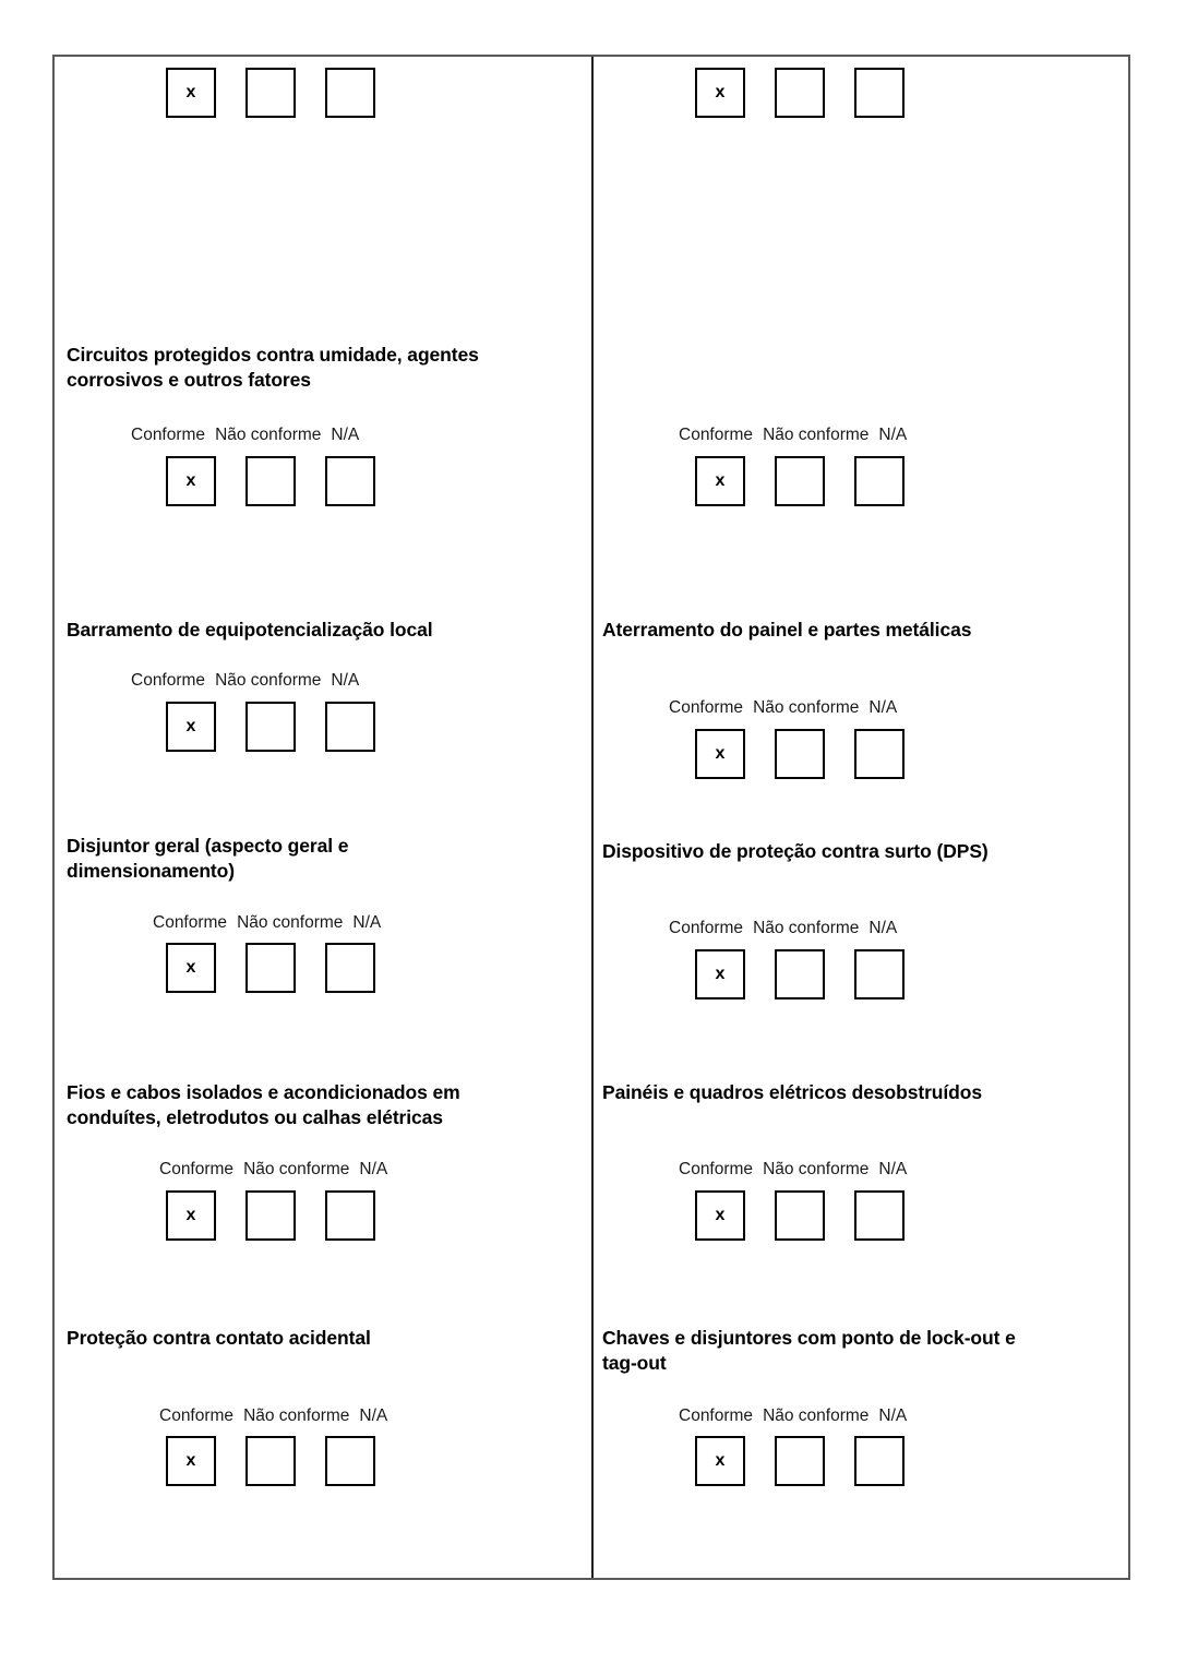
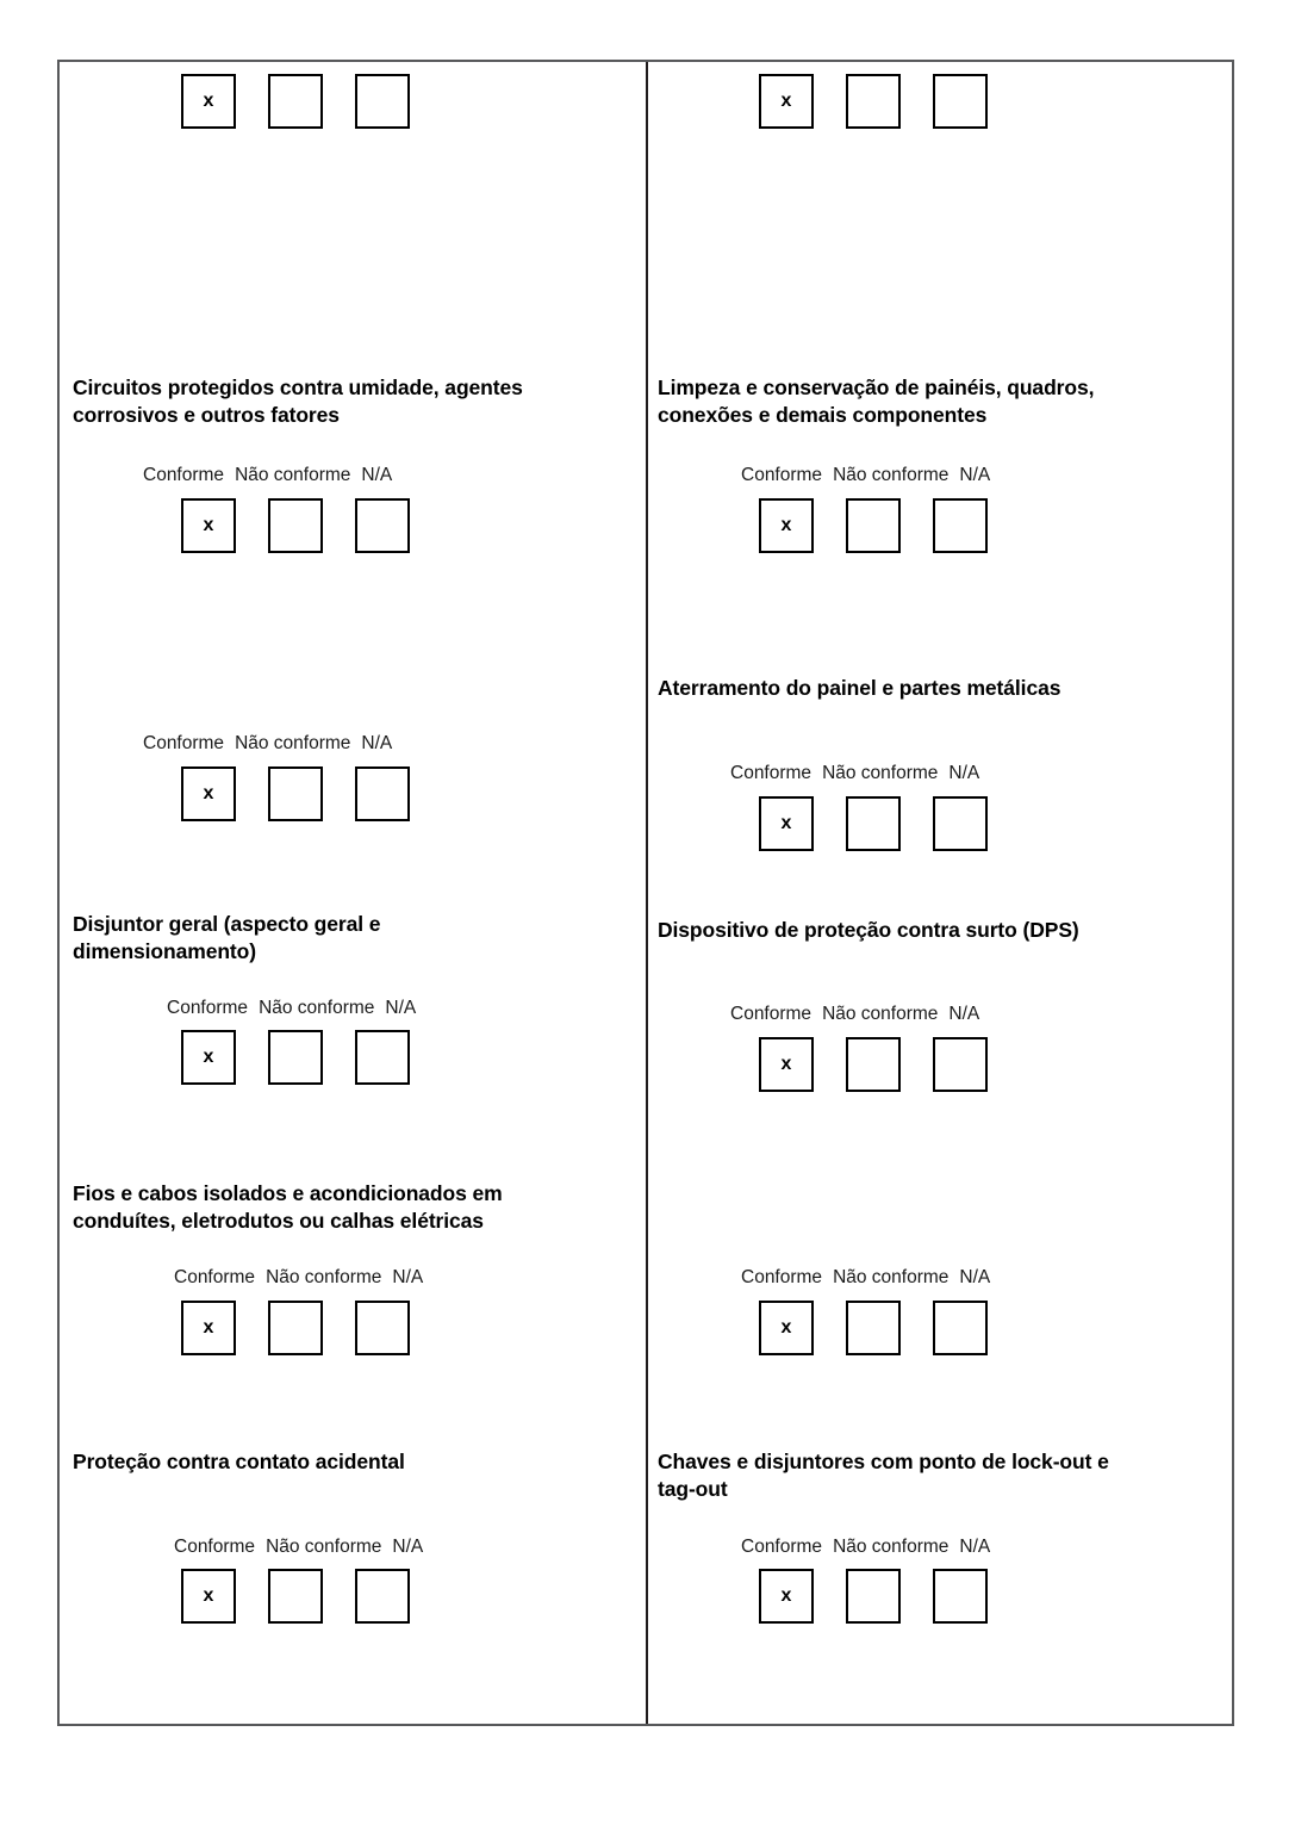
  x
  Circuitos protegidos contra umidade, agentes
  corrosivos e outros fatores
  Conforme Não conforme N/A
  x
- Barramento de equipotencialização local
  Conforme Não conforme N/A
  x
  Disjuntor geral (aspecto geral e
  dimensionamento)
  Conforme Não conforme N/A
  x
  Fios e cabos isolados e acondicionados em
  conduítes, eletrodutos ou calhas elétricas
  Conforme Não conforme N/A
  x
  Proteção contra contato acidental
  Conforme Não conforme N/A
  x
  x
+ Limpeza e conservação de painéis, quadros,
+ conexões e demais componentes
  Conforme Não conforme N/A
  x
  Aterramento do painel e partes metálicas
  Conforme Não conforme N/A
  x
  Dispositivo de proteção contra surto (DPS)
  Conforme Não conforme N/A
  x
- Painéis e quadros elétricos desobstruídos
  Conforme Não conforme N/A
  x
  Chaves e disjuntores com ponto de lock-out e
  tag-out
  Conforme Não conforme N/A
  x
